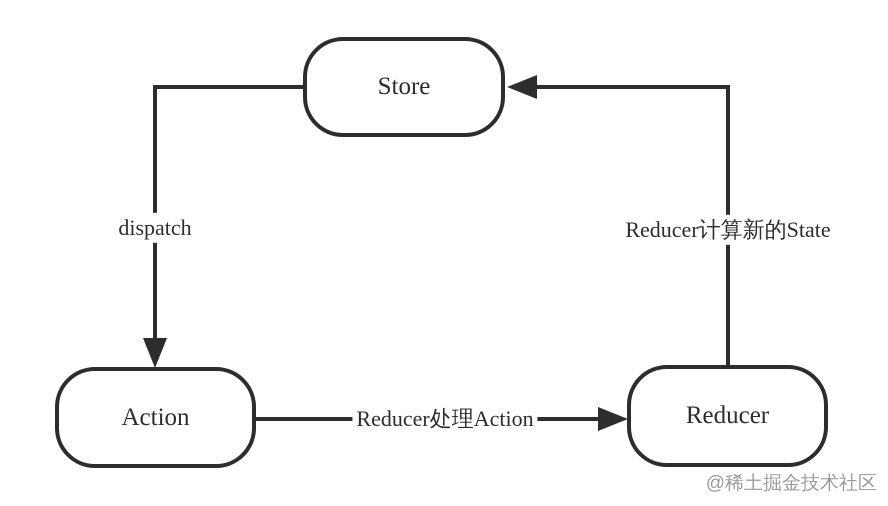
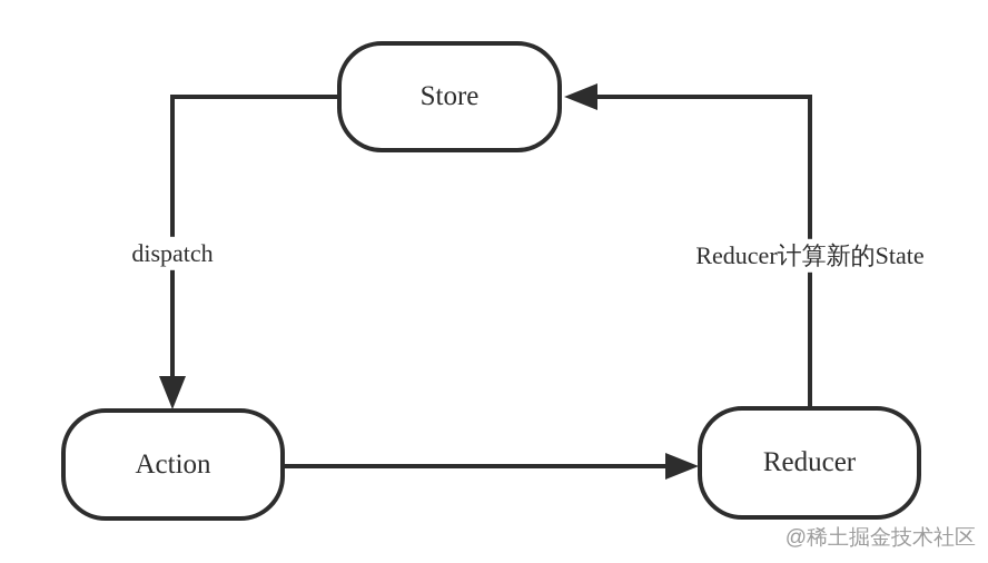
  Store
  Action
  Reducer
  dispatch
  Reducer计算新的State
- Reducer处理Action
  @稀土掘金技术社区
